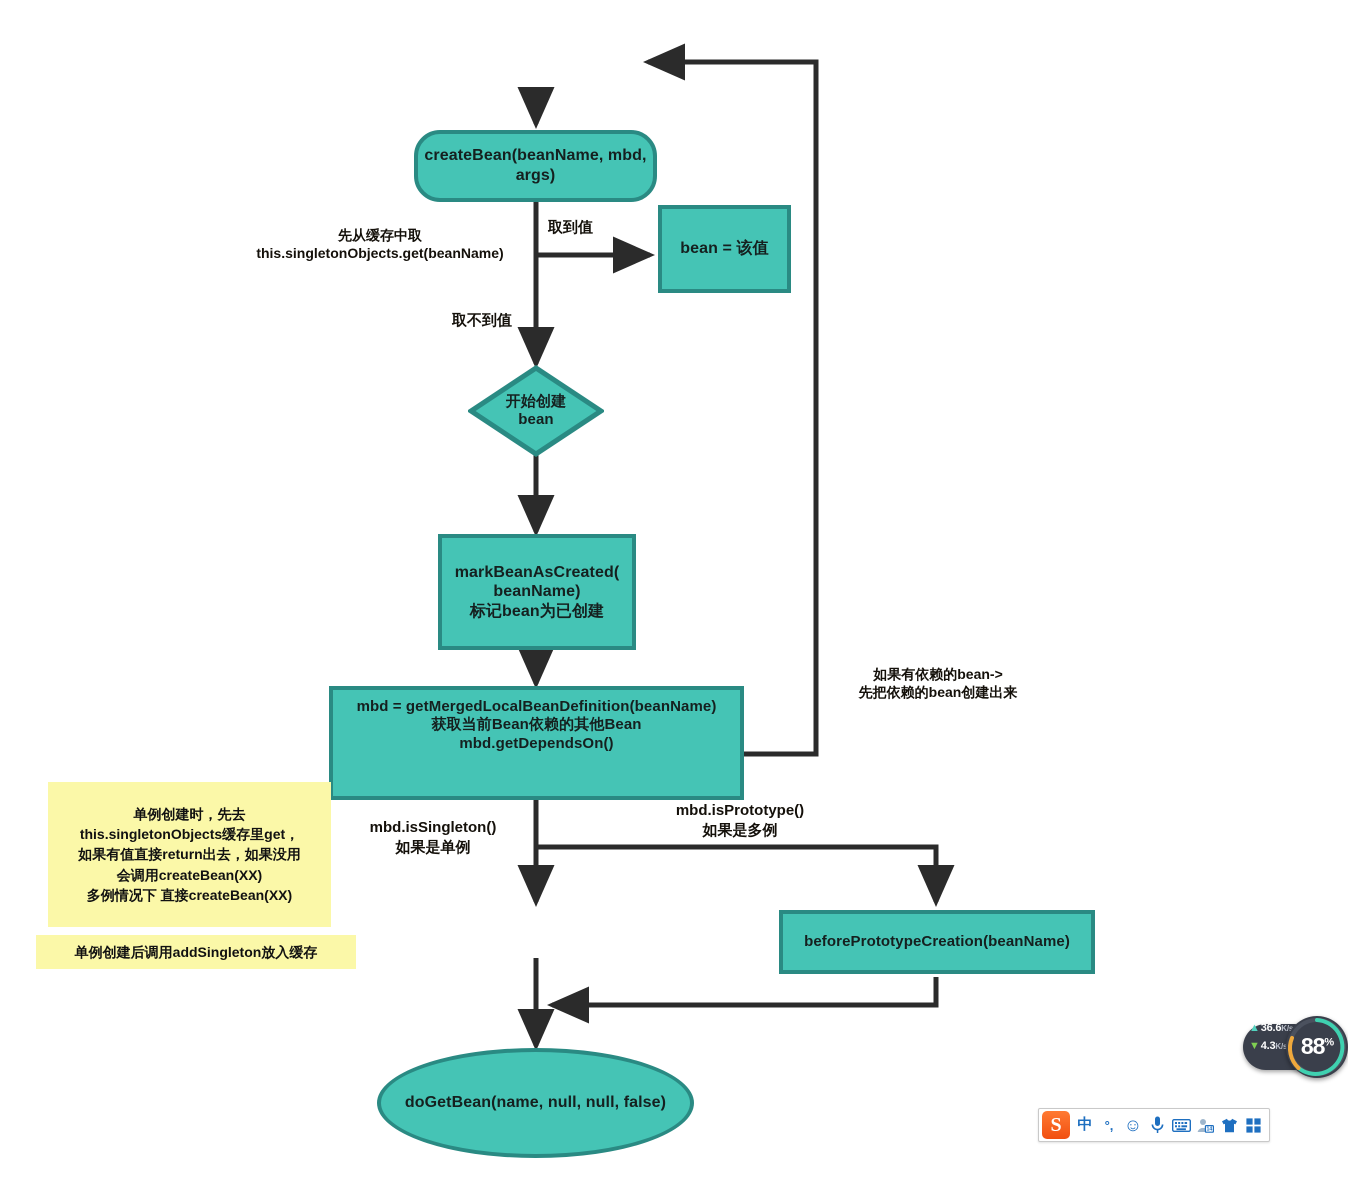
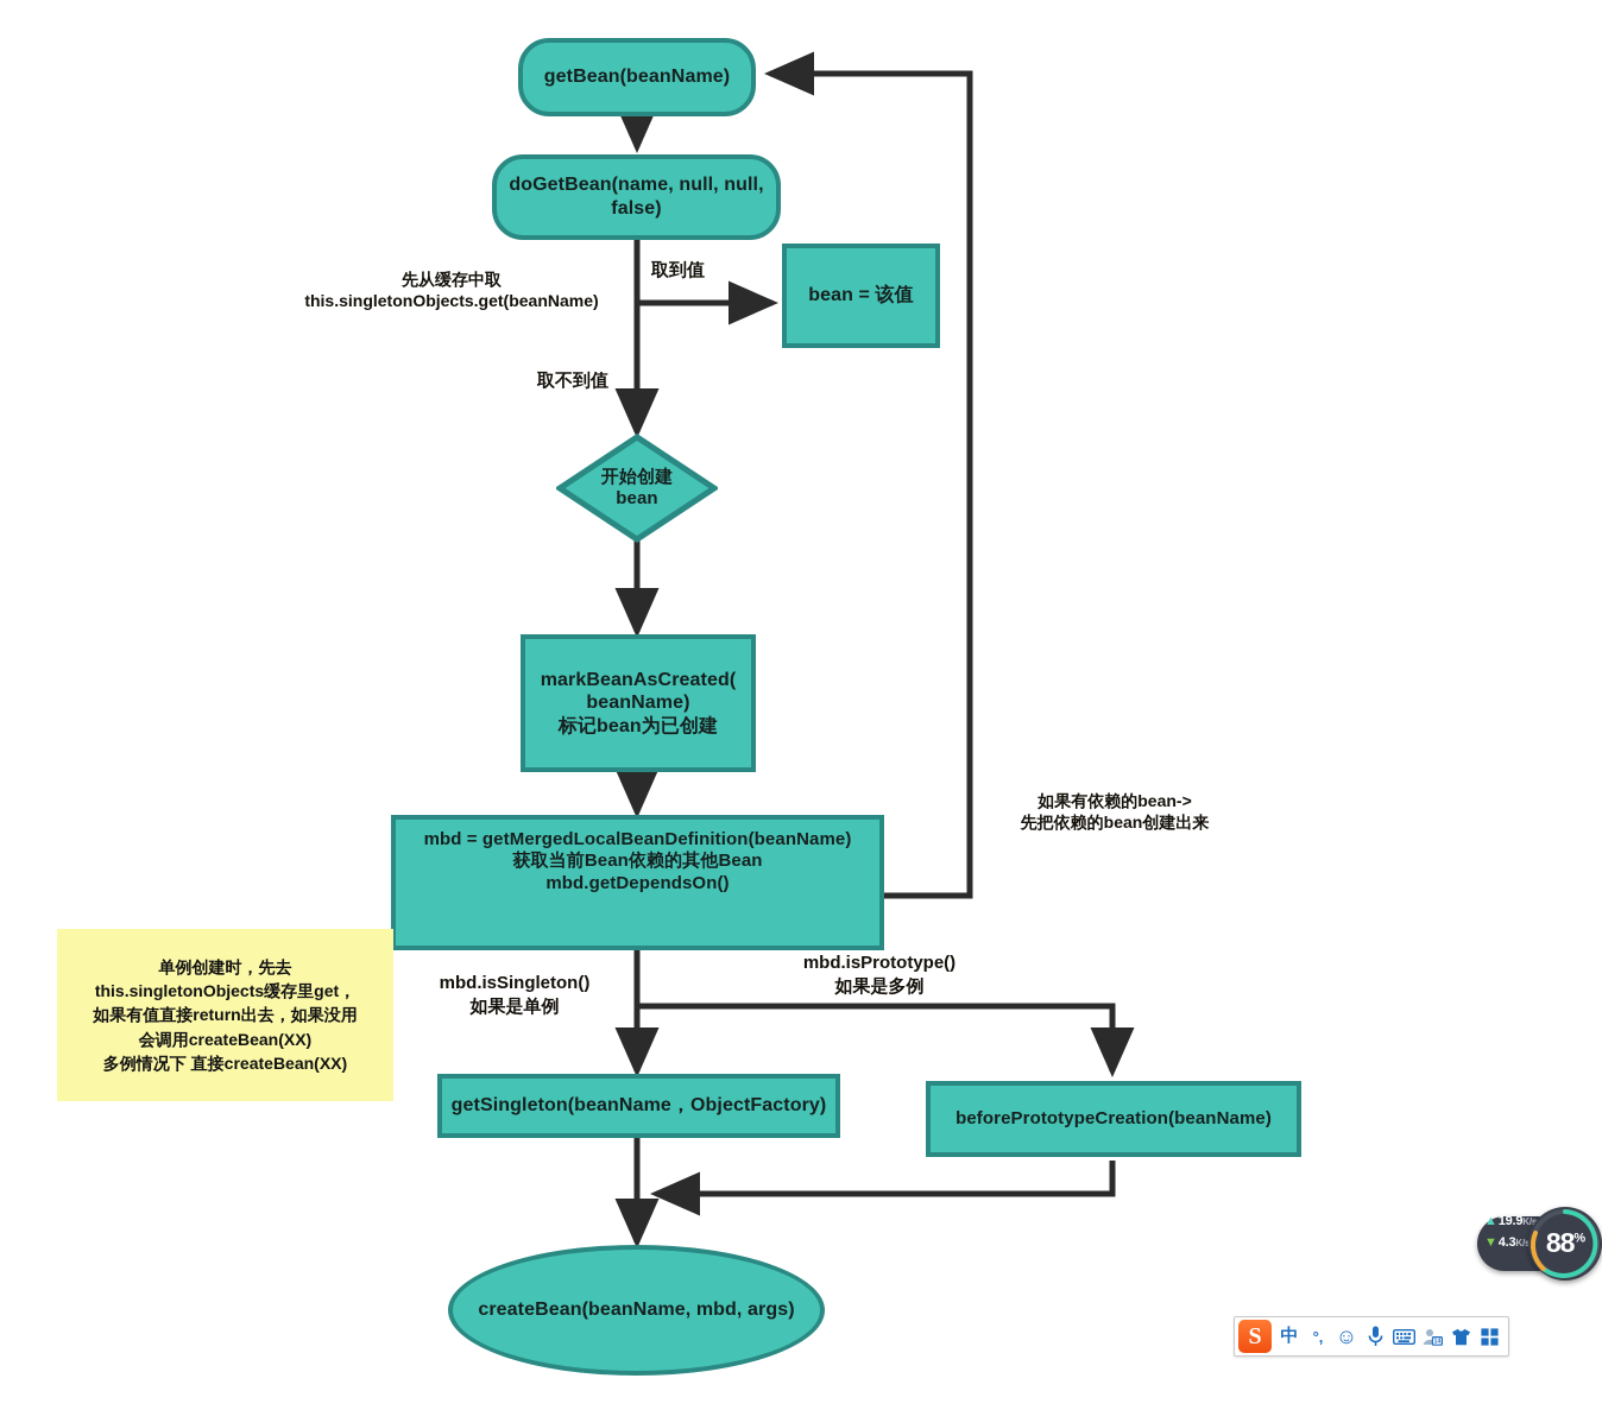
+ getBean(beanName)
- createBean(beanName, mbd, args)
+ doGetBean(name, null, null, false)
  bean = 该值
  开始创建
  bean
  markBeanAsCreated(
  beanName)
  标记bean为已创建
  mbd = getMergedLocalBeanDefinition(beanName)
  获取当前Bean依赖的其他Bean
  mbd.getDependsOn()
+ getSingleton(beanName，ObjectFactory)
  beforePrototypeCreation(beanName)
- doGetBean(name, null, null, false)
+ createBean(beanName, mbd, args)
  先从缓存中取
  this.singletonObjects.get(beanName)
  取到值
  取不到值
  如果有依赖的bean->
  先把依赖的bean创建出来
  mbd.isSingleton()
  如果是单例
  mbd.isPrototype()
  如果是多例
  单例创建时，先去
  this.singletonObjects缓存里get，
  如果有值直接return出去，如果没用
  会调用createBean(XX)
  多例情况下 直接createBean(XX)
- 单例创建后调用addSingleton放入缓存
- ▲36.6K/
+ ▲19.9K/
  ▼4.3K/
  88%
  S
  中
  °,
  ☺
